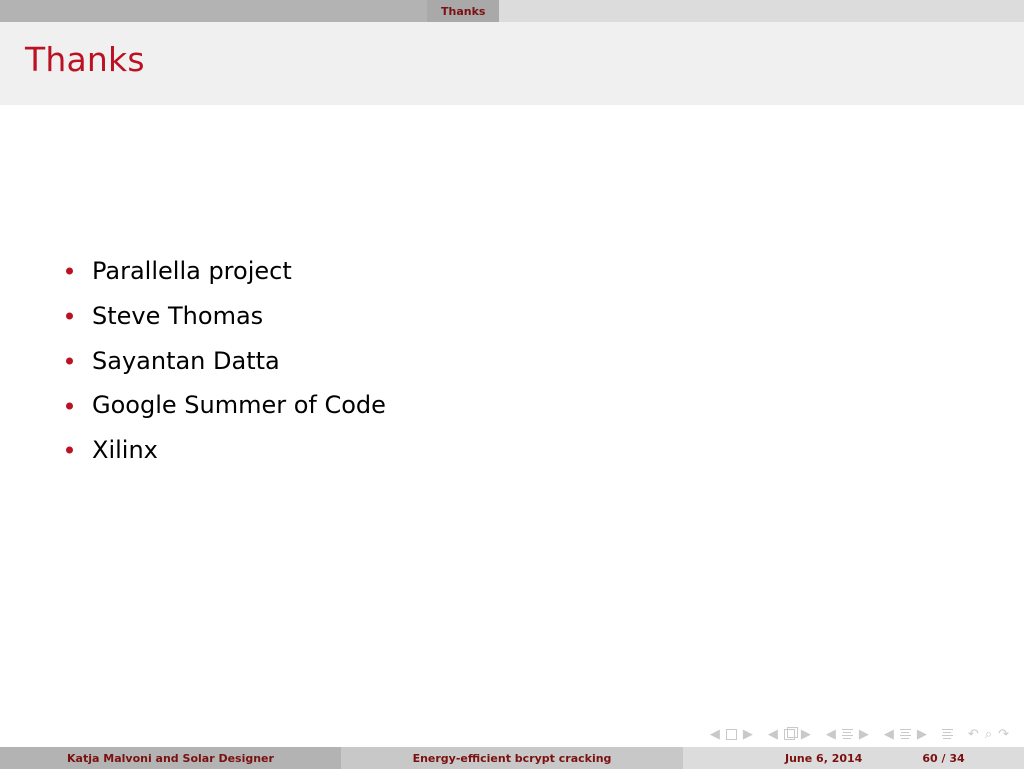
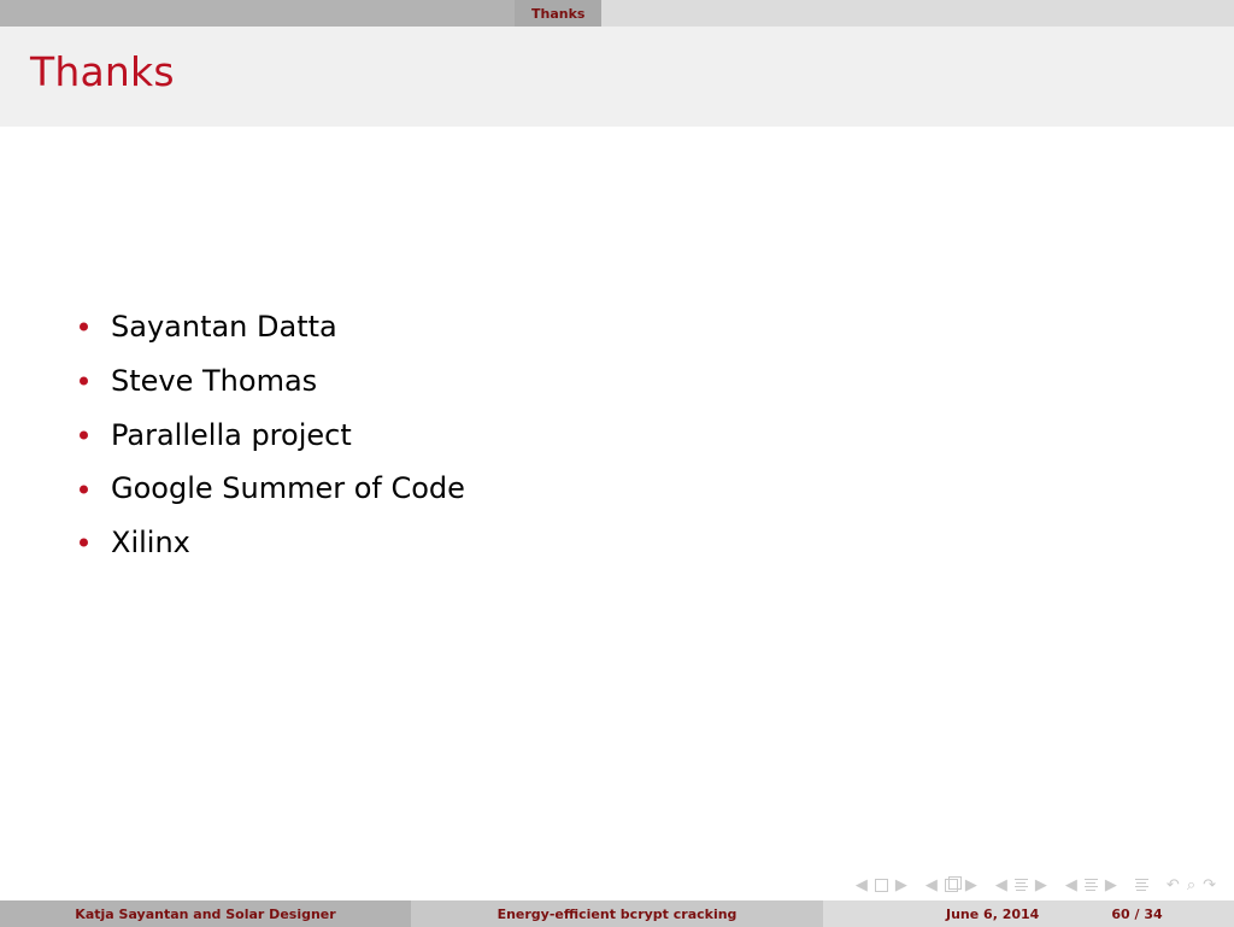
  Thanks
  Thanks
- Parallella project
+ Sayantan Datta
  Steve Thomas
- Sayantan Datta
+ Parallella project
  Google Summer of Code
  Xilinx
  ◀
  ▶
  ◀
  ▶
  ◀
  ▶
  ◀
  ▶
  ↶
  ⌕
  ↷
- Katja Malvoni and Solar Designer
+ Katja Sayantan and Solar Designer
  Energy-efficient bcrypt cracking
  June 6, 2014
  60 / 34
